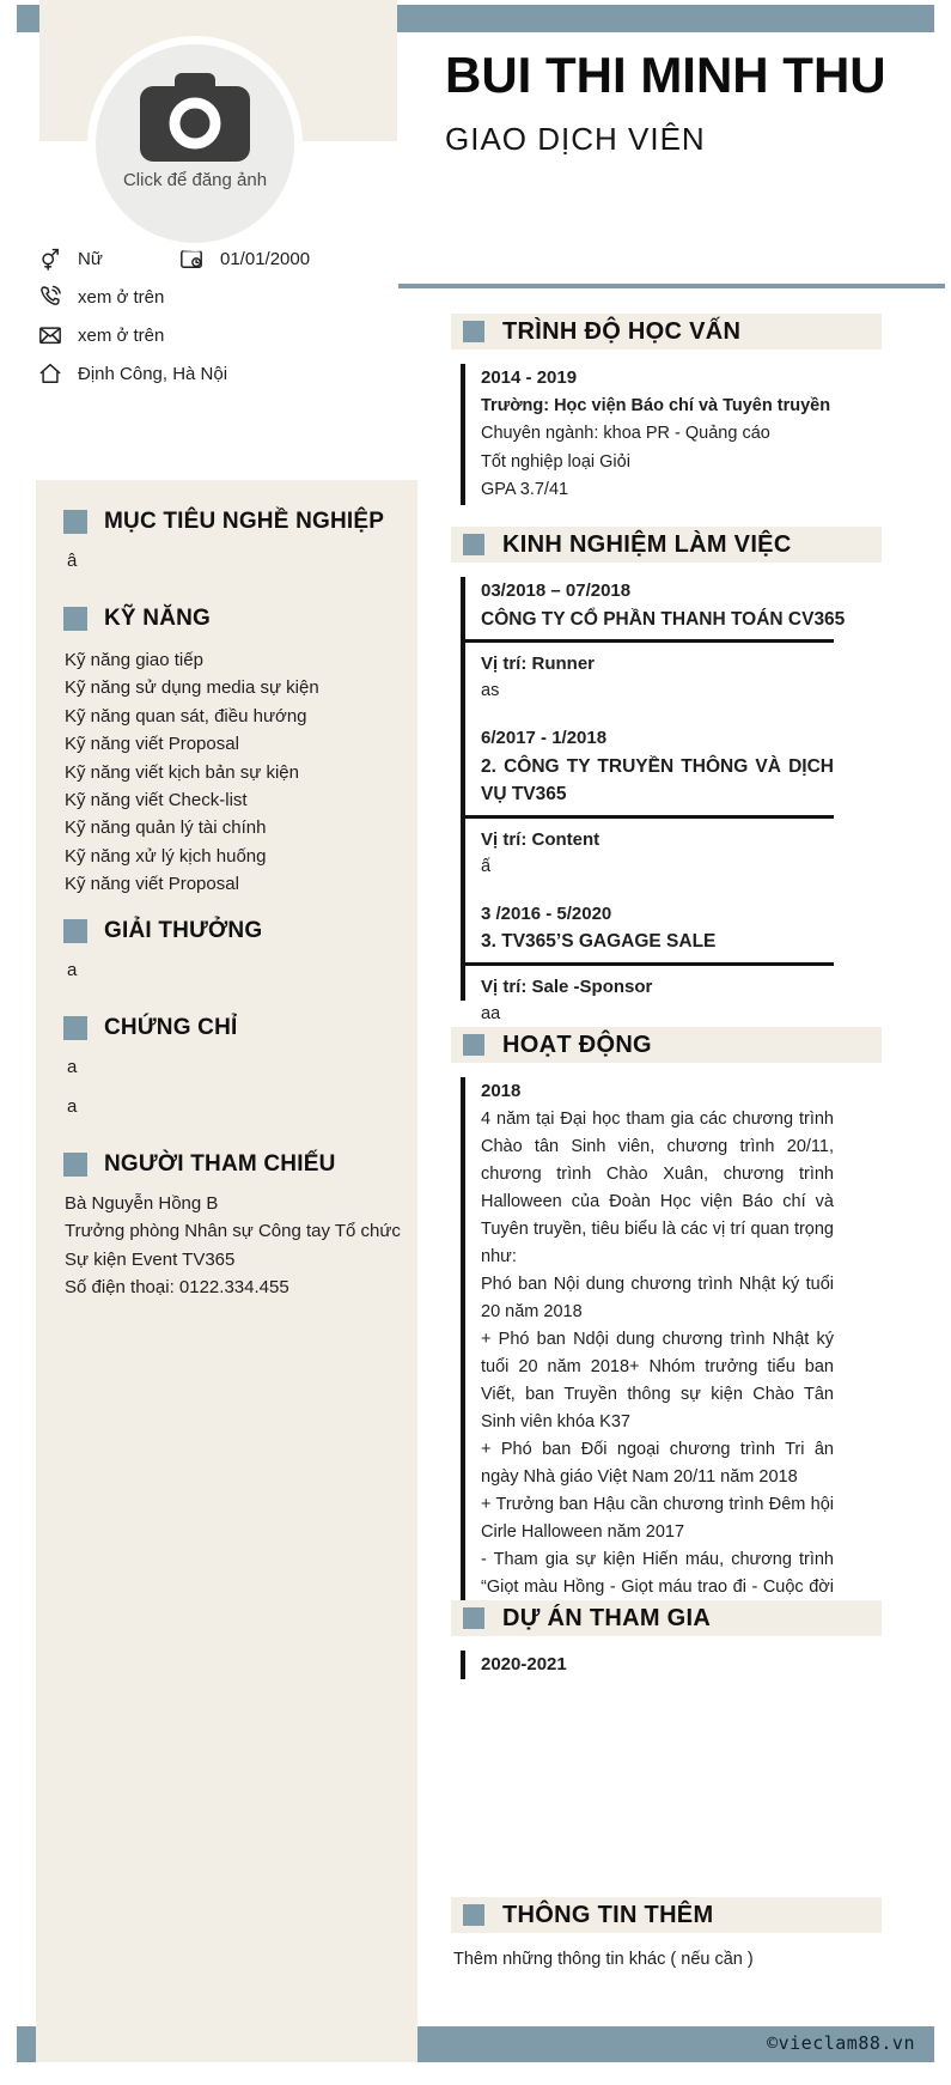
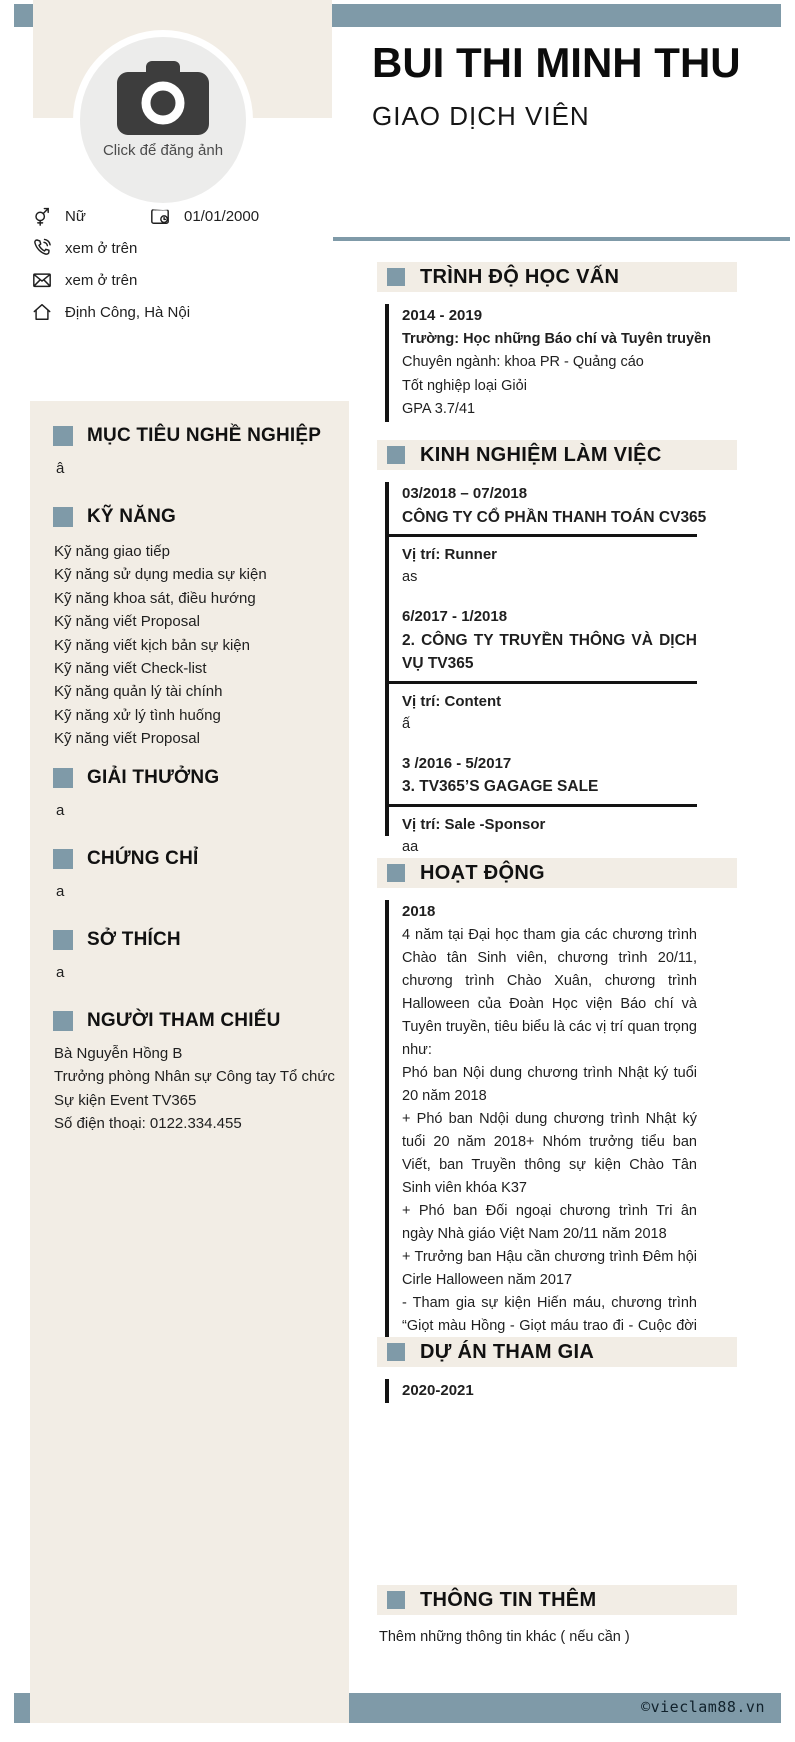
  Click để đăng ảnh
  Nữ
  01/01/2000
  xem ở trên
  xem ở trên
  Định Công, Hà Nội
  MỤC TIÊU NGHỀ NGHIỆP
  â
  KỸ NĂNG
  Kỹ năng giao tiếp
  Kỹ năng sử dụng media sự kiện
- Kỹ năng quan sát, điều hướng
+ Kỹ năng khoa sát, điều hướng
  Kỹ năng viết Proposal
  Kỹ năng viết kịch bản sự kiện
  Kỹ năng viết Check-list
  Kỹ năng quản lý tài chính
- Kỹ năng xử lý kịch huống
+ Kỹ năng xử lý tình huống
  Kỹ năng viết Proposal
  GIẢI THƯỞNG
  a
  CHỨNG CHỈ
  a
+ SỞ THÍCH
  a
  NGƯỜI THAM CHIẾU
  Bà Nguyễn Hồng B
  Trưởng phòng Nhân sự Công tay Tổ chức Sự kiện Event TV365
  Số điện thoại: 0122.334.455
  BUI THI MINH THU
  GIAO DỊCH VIÊN
  TRÌNH ĐỘ HỌC VẤN
  2014 - 2019
- Trường: Học viện Báo chí và Tuyên truyền
+ Trường: Học những Báo chí và Tuyên truyền
  Chuyên ngành: khoa PR - Quảng cáo
  Tốt nghiệp loại Giỏi
  GPA 3.7/41
  KINH NGHIỆM LÀM VIỆC
  03/2018 – 07/2018
  CÔNG TY CỔ PHẦN THANH TOÁN CV365
  Vị trí: Runner
  as
  6/2017 - 1/2018
  2. CÔNG TY TRUYỀN THÔNG VÀ DỊCH VỤ TV365
  Vị trí: Content
  ấ
- 3 /2016 - 5/2020
+ 3 /2016 - 5/2017
  3. TV365’S GAGAGE SALE
  Vị trí: Sale -Sponsor
  aa
  HOẠT ĐỘNG
  2018
  4 năm tại Đại học tham gia các chương trình Chào tân Sinh viên, chương trình 20/11, chương trình Chào Xuân, chương trình Halloween của Đoàn Học viện Báo chí và Tuyên truyền, tiêu biểu là các vị trí quan trọng như:
  Phó ban Nội dung chương trình Nhật ký tuổi 20 năm 2018
  + Phó ban Ndội dung chương trình Nhật ký tuổi 20 năm 2018+ Nhóm trưởng tiểu ban Viết, ban Truyền thông sự kiện Chào Tân Sinh viên khóa K37
  + Phó ban Đối ngoại chương trình Tri ân ngày Nhà giáo Việt Nam 20/11 năm 2018
  + Trưởng ban Hậu cần chương trình Đêm hội Cirle Halloween năm 2017
  - Tham gia sự kiện Hiến máu, chương trình “Giọt màu Hồng - Giọt máu trao đi - Cuộc đời
  DỰ ÁN THAM GIA
  2020-2021
  THÔNG TIN THÊM
  Thêm những thông tin khác ( nếu cần )
  ©vieclam88.vn
